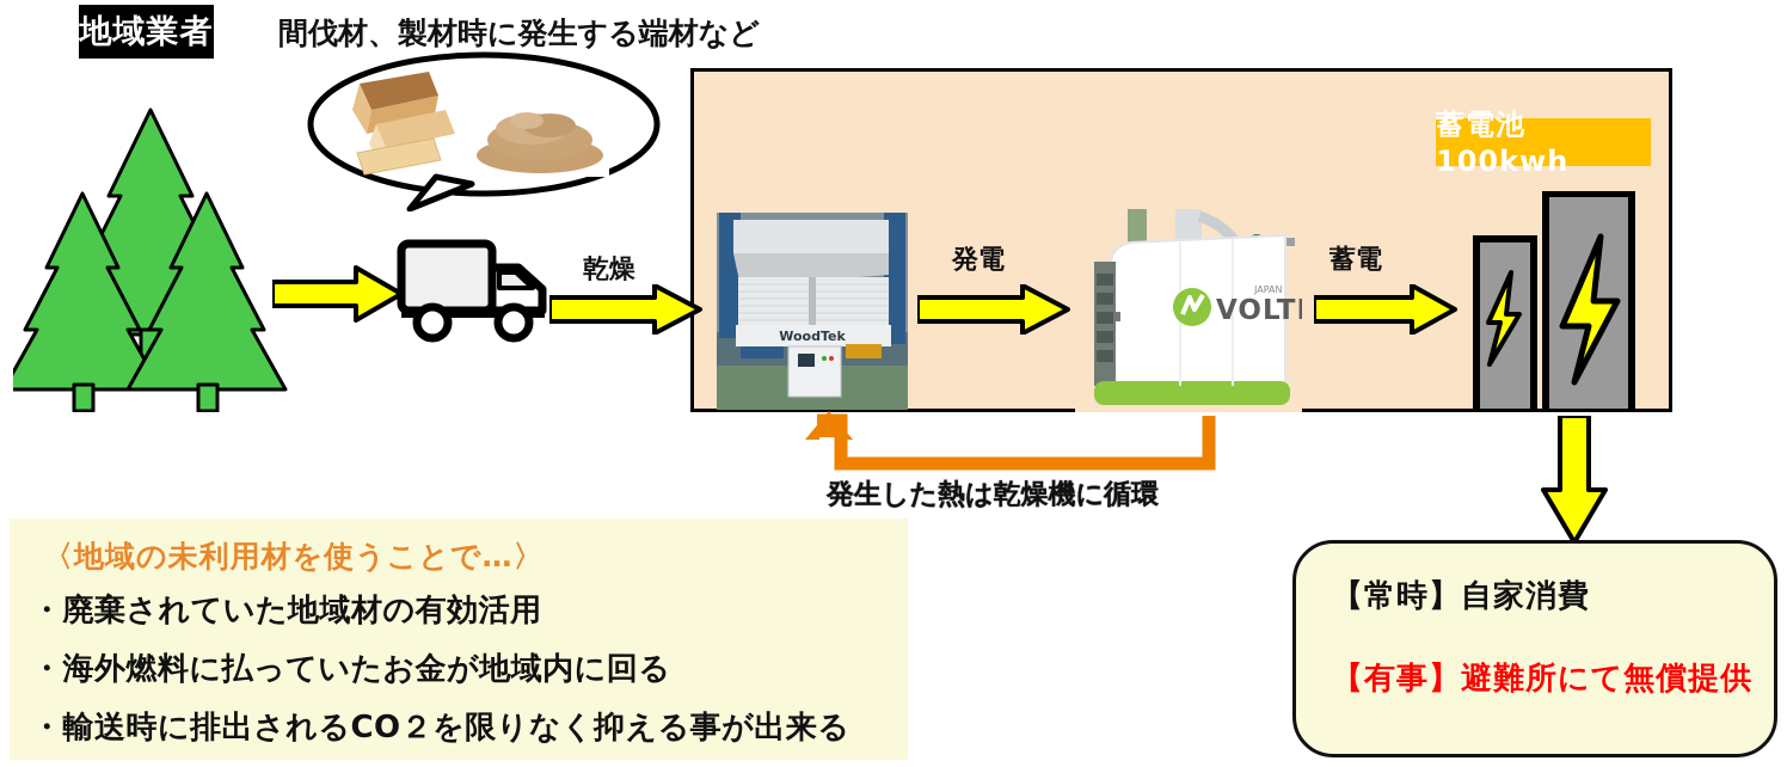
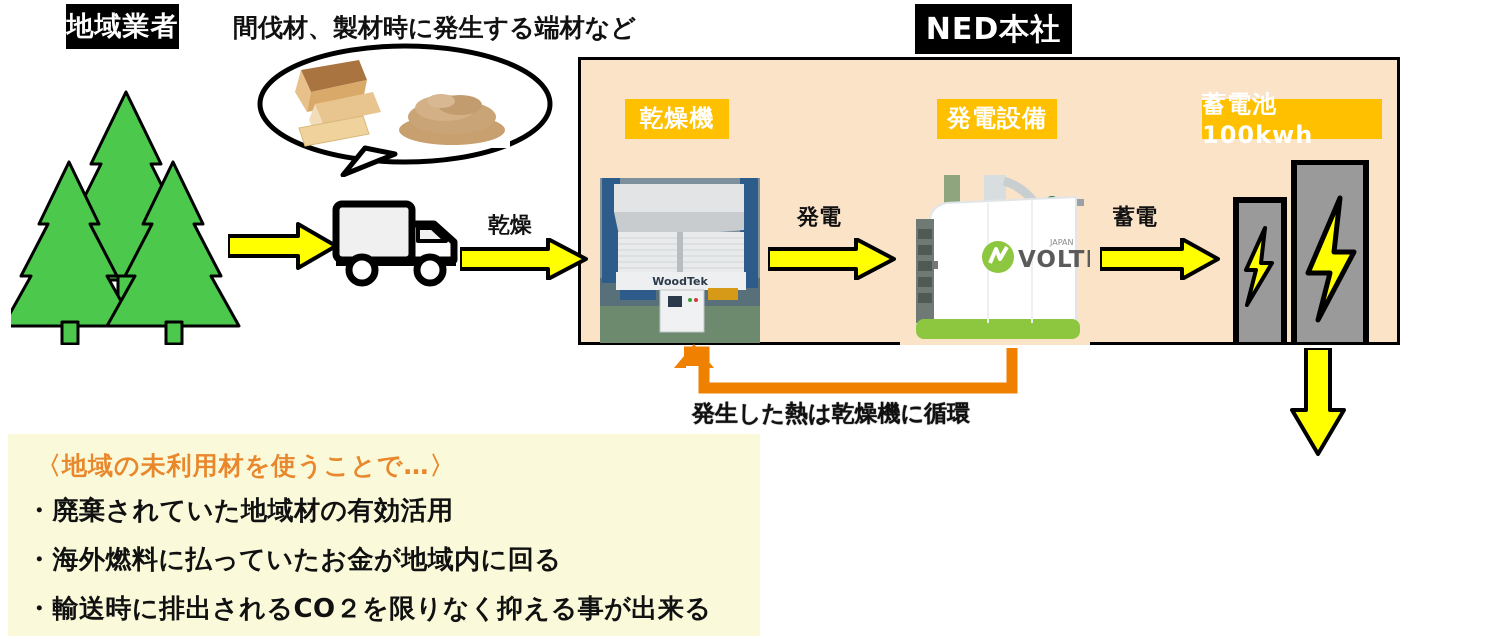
  地域業者
  間伐材、製材時に発生する端材など
+ NED本社
+ 乾燥機
+ 発電設備
  蓄電池100kwh
  WoodTek
  JAPAN
  乾燥
  発電
  蓄電
  発生した熱は乾燥機に循環
  〈地域の未利用材を使うことで…〉
  ・廃棄されていた地域材の有効活用
  ・海外燃料に払っていたお金が地域内に回る
  ・輸送時に排出されるCO２を限りなく抑える事が出来る
- 【常時】自家消費
- 【有事】避難所にて無償提供
